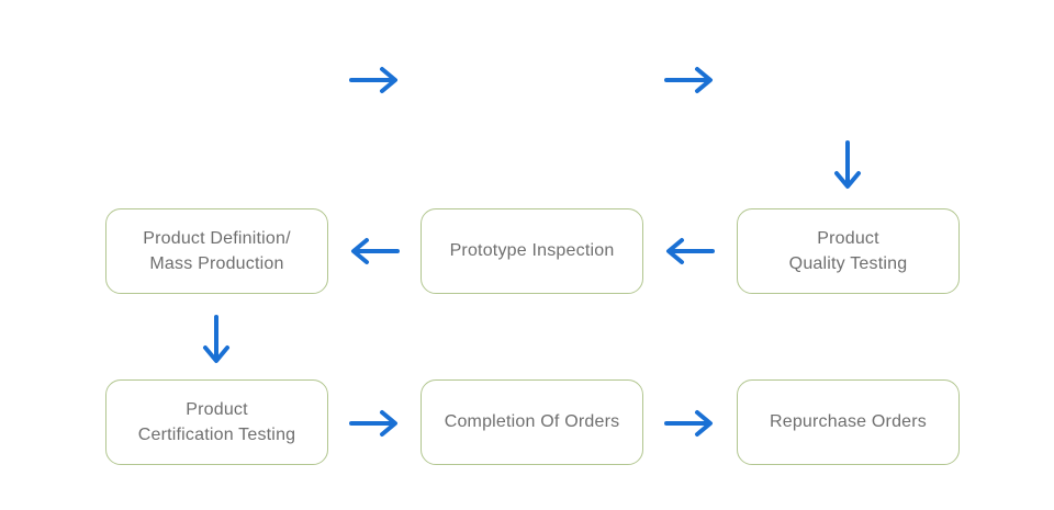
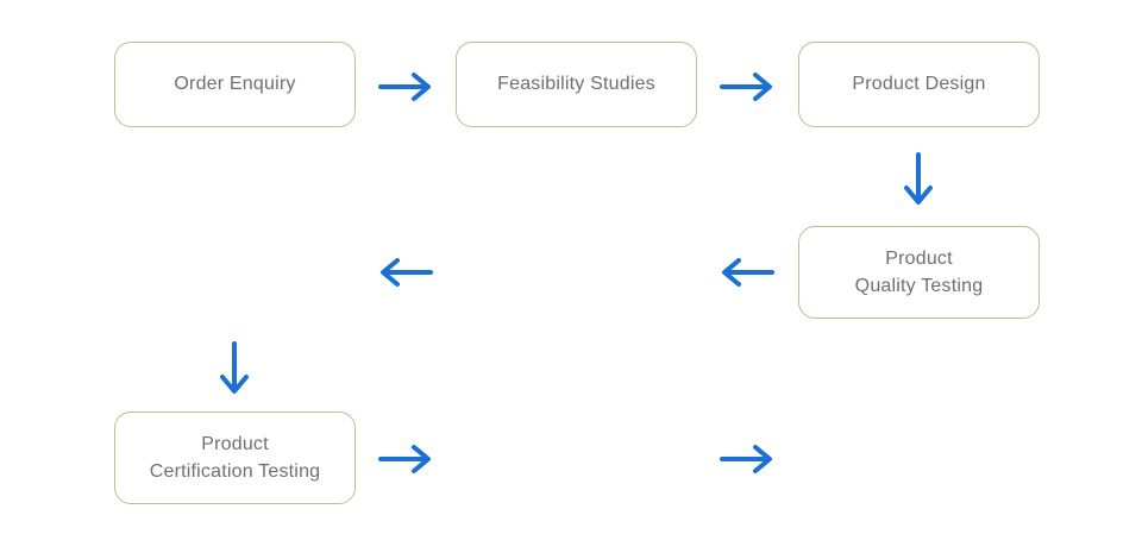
+ Order Enquiry
+ Feasibility Studies
+ Product Design
  Product
  Quality Testing
- Prototype Inspection
- Product Definition/
- Mass Production
  Product
  Certification Testing
- Completion Of Orders
- Repurchase Orders
